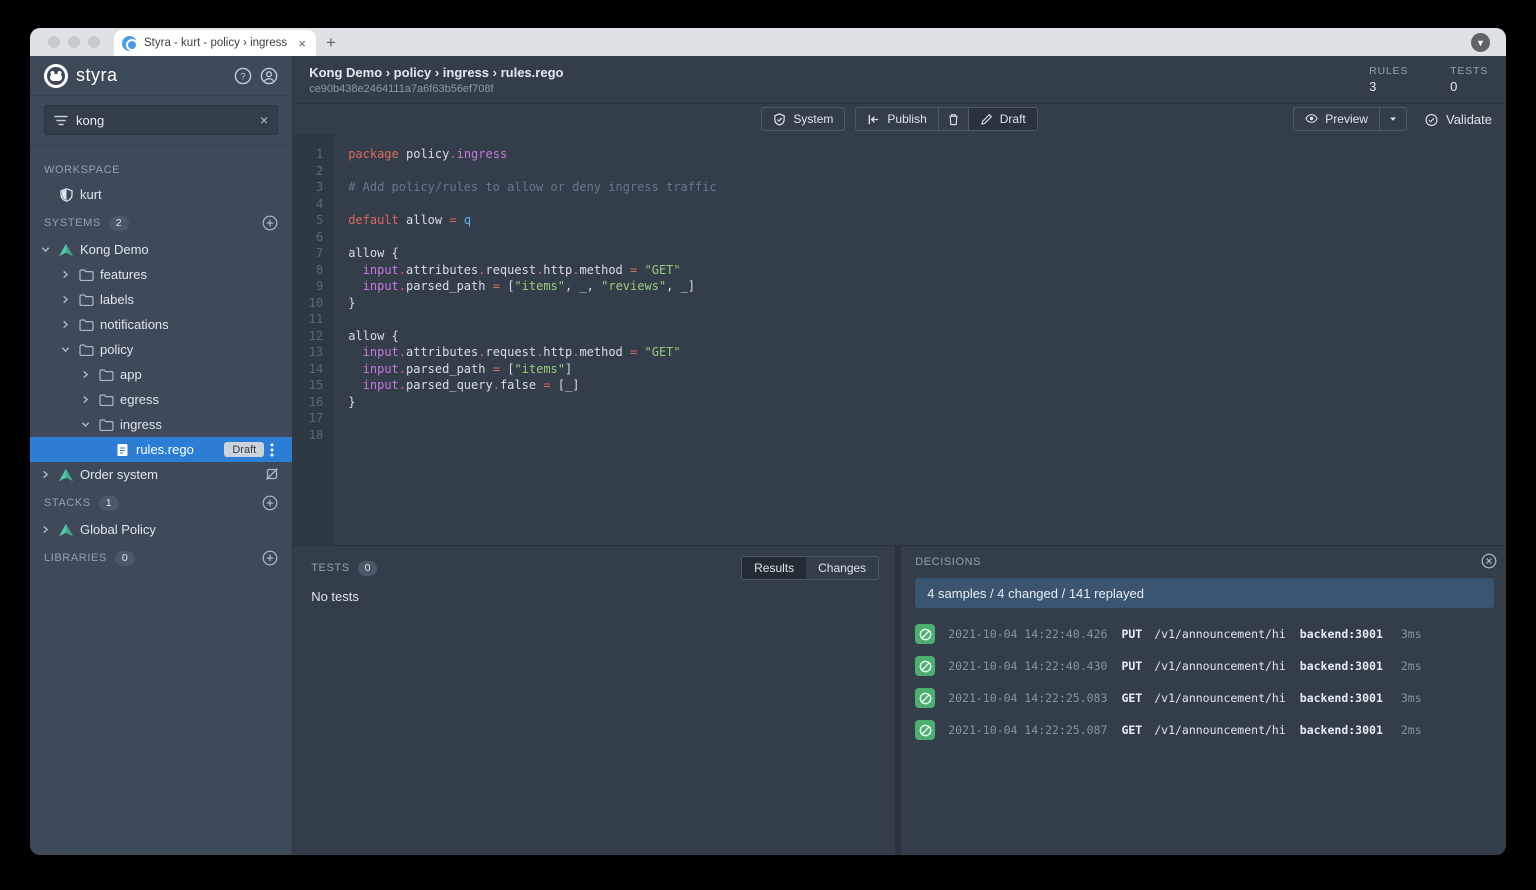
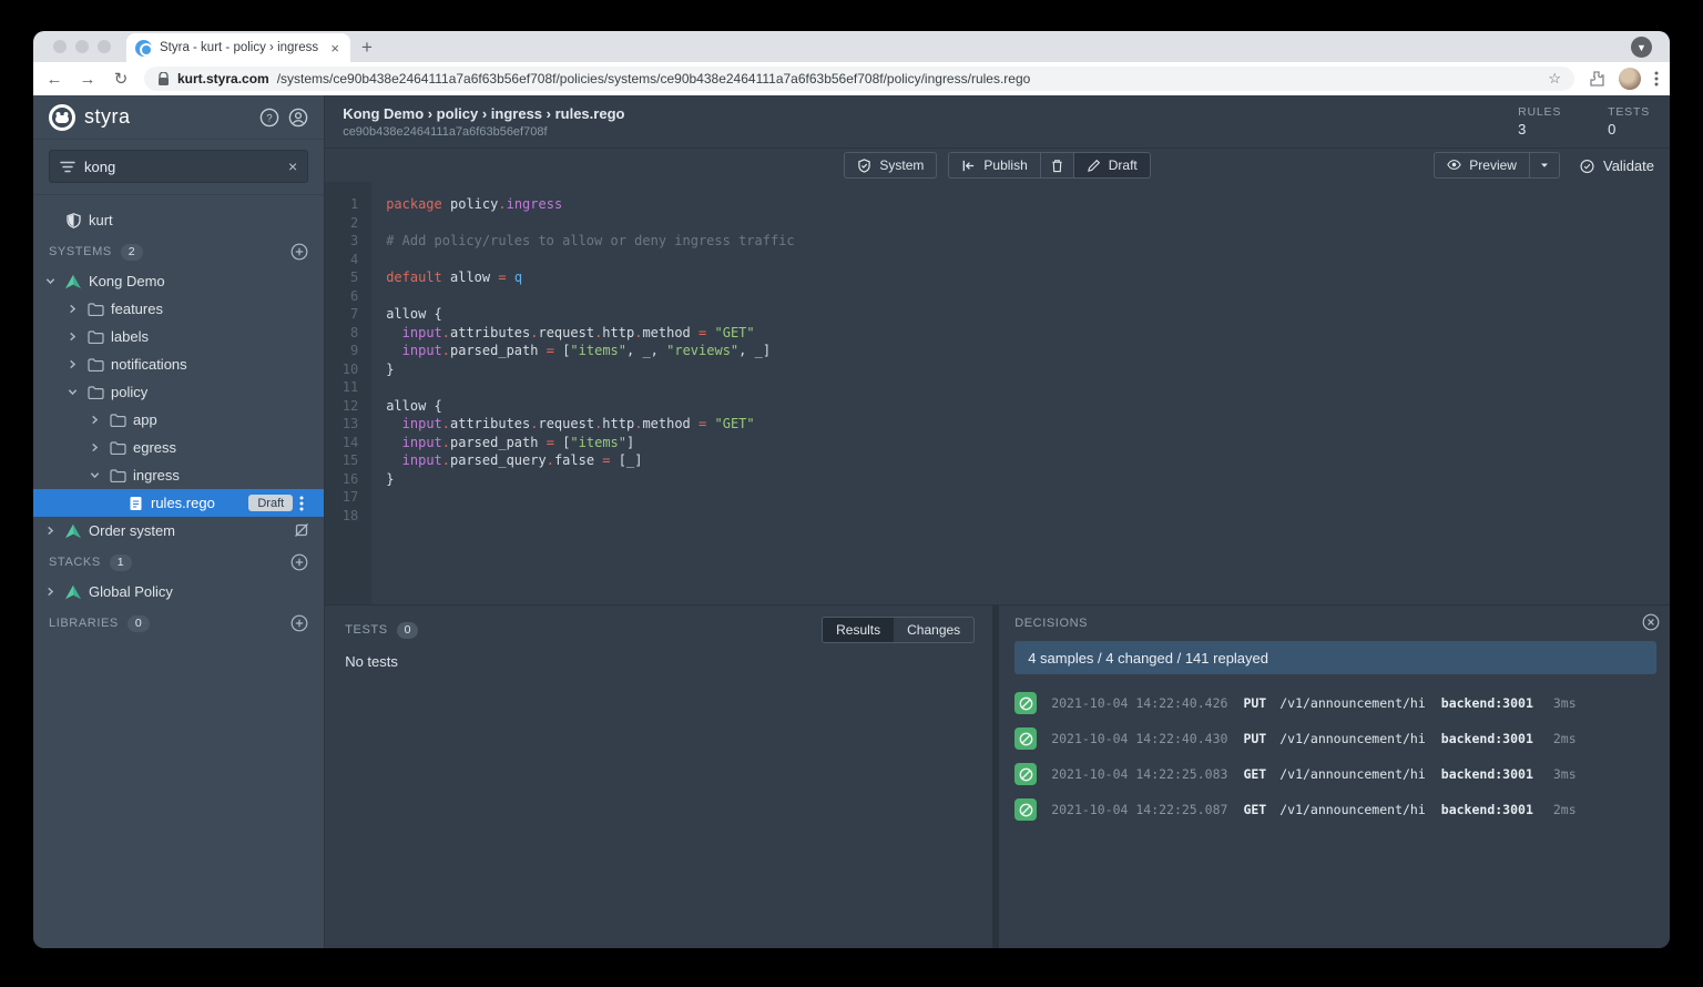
  Styra - kurt - policy › ingress
  ×
  +
  ▼
+ ←
+ →
+ ↻
+ kurt.styra.com
+ /systems/ce90b438e2464111a7a6f63b56ef708f/policies/systems/ce90b438e2464111a7a6f63b56ef708f/policy/ingress/rules.rego
+ ☆
  styra
  ?
  kong
  ×
- WORKSPACE
  kurt
  SYSTEMS
  2
  Kong Demo
  features
  labels
  notifications
  policy
  app
  egress
  ingress
  rules.rego
  Draft
  Order system
  STACKS
  1
  Global Policy
  LIBRARIES
  0
  Kong Demo › policy › ingress › rules.rego
  ce90b438e2464111a7a6f63b56ef708f
  RULES
  3
  TESTS
  0
  System
  Publish
  Draft
  Preview
  Validate
  1
  2
  3
  4
  5
  6
  7
  8
  9
  10
  11
  12
  13
  14
  15
  16
  17
  18
  package policy.ingress
  # Add policy/rules to allow or deny ingress traffic
  default allow = q
  allow {
  input.attributes.request.http.method = "GET"
  input.parsed_path = ["items", _, "reviews", _]
  }
  allow {
  input.attributes.request.http.method = "GET"
  input.parsed_path = ["items"]
  input.parsed_query.false = [_]
  }
  TESTS
  0
  Results
  Changes
  No tests
  DECISIONS
  4 samples / 4 changed / 141 replayed
  2021-10-04 14:22:40.426
  PUT
  /v1/announcement/hi
  backend:3001
  3ms
  2021-10-04 14:22:40.430
  PUT
  /v1/announcement/hi
  backend:3001
  2ms
  2021-10-04 14:22:25.083
  GET
  /v1/announcement/hi
  backend:3001
  3ms
  2021-10-04 14:22:25.087
  GET
  /v1/announcement/hi
  backend:3001
  2ms
